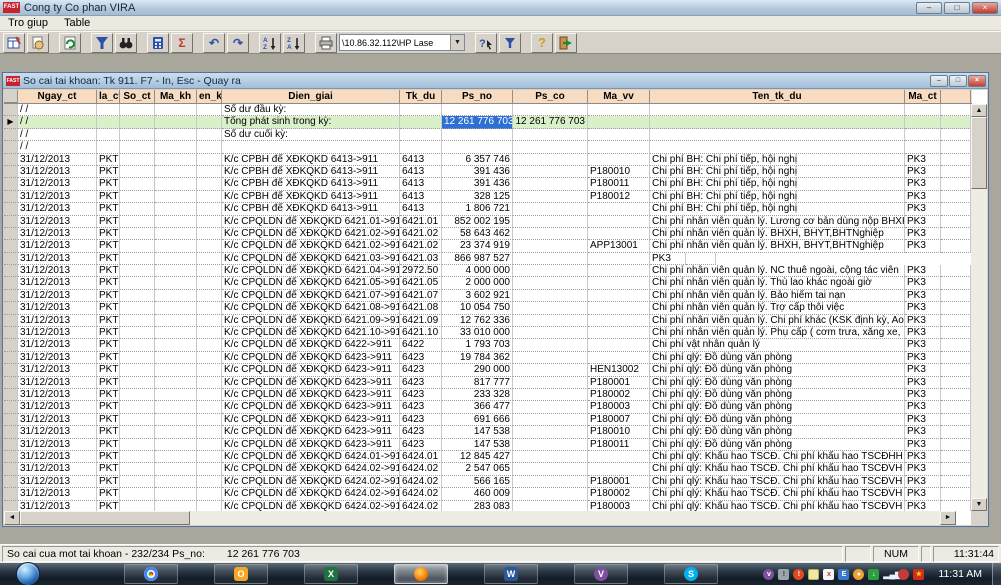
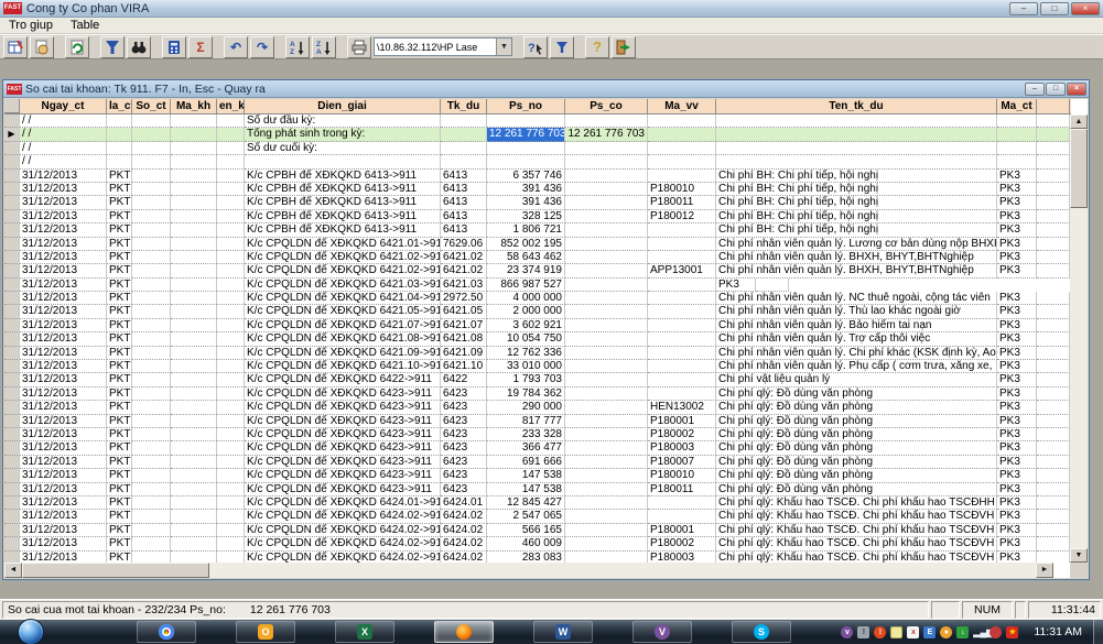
  Cong ty Co phan VIRA
  –
  □
  ×
  Tro giup
  Table
  Σ
  ↶
  ↷
  \10.86.32.112\HP Lase
  ?
  ?
  So cai tai khoan: Tk 911. F7 - In, Esc - Quay ra
  Ngay_ct
  la_c
  So_ct
  Ma_kh
  en_k
  Dien_giai
  Tk_du
  Ps_no
  Ps_co
  Ma_vv
  Ten_tk_du
  Ma_ct
  / /
  Số dư đầu kỳ:
  ▶
  / /
  Tổng phát sinh trong kỳ:
  12 261 776 703
  12 261 776 703
  / /
  Số dư cuối kỳ:
  / /
  31/12/2013
  PKT
  K/c CPBH để XĐKQKD 6413->911
  6413
  6 357 746
  Chi phí BH: Chi phí tiếp, hội nghị
  PK3
  31/12/2013
  PKT
  K/c CPBH để XĐKQKD 6413->911
  6413
  391 436
  P180010
  Chi phí BH: Chi phí tiếp, hội nghị
  PK3
  31/12/2013
  PKT
  K/c CPBH để XĐKQKD 6413->911
  6413
  391 436
  P180011
  Chi phí BH: Chi phí tiếp, hội nghị
  PK3
  31/12/2013
  PKT
  K/c CPBH để XĐKQKD 6413->911
  6413
  328 125
  P180012
  Chi phí BH: Chi phí tiếp, hội nghị
  PK3
  31/12/2013
  PKT
  K/c CPBH để XĐKQKD 6413->911
  6413
  1 806 721
  Chi phí BH: Chi phí tiếp, hội nghị
  PK3
  31/12/2013
  PKT
  K/c CPQLDN để XĐKQKD 6421.01->91
- 6421.01
+ 7629.06
  852 002 195
  Chi phí nhân viên quản lý. Lương cơ bản dùng nộp BHX
  PK3
  31/12/2013
  PKT
  K/c CPQLDN để XĐKQKD 6421.02->91
  6421.02
  58 643 462
  Chi phí nhân viên quản lý. BHXH, BHYT,BHTNghiệp
  PK3
  31/12/2013
  PKT
  K/c CPQLDN để XĐKQKD 6421.02->91
  6421.02
  23 374 919
  APP13001
  Chi phí nhân viên quản lý. BHXH, BHYT,BHTNghiệp
  PK3
  31/12/2013
  PKT
  K/c CPQLDN để XĐKQKD 6421.03->91
  6421.03
  866 987 527
  PK3
  31/12/2013
  PKT
  K/c CPQLDN để XĐKQKD 6421.04->91
  2972.50
  4 000 000
  Chi phí nhân viên quản lý. NC thuê ngoài, cộng tác viên
  PK3
  31/12/2013
  PKT
  K/c CPQLDN để XĐKQKD 6421.05->91
  6421.05
  2 000 000
  Chi phí nhân viên quản lý. Thù lao khác ngoài giờ
  PK3
  31/12/2013
  PKT
  K/c CPQLDN để XĐKQKD 6421.07->91
  6421.07
  3 602 921
  Chi phí nhân viên quản lý. Bảo hiểm tai nạn
  PK3
  31/12/2013
  PKT
  K/c CPQLDN để XĐKQKD 6421.08->91
  6421.08
  10 054 750
  Chi phí nhân viên quản lý. Trợ cấp thôi việc
  PK3
  31/12/2013
  PKT
  K/c CPQLDN để XĐKQKD 6421.09->91
  6421.09
  12 762 336
  Chi phí nhân viên quản lý. Chi phí khác (KSK định kỳ, Ao
  PK3
  31/12/2013
  PKT
  K/c CPQLDN để XĐKQKD 6421.10->91
  6421.10
  33 010 000
  Chi phí nhân viên quản lý. Phụ cấp ( cơm trưa, xăng xe, .
  PK3
  31/12/2013
  PKT
  K/c CPQLDN để XĐKQKD 6422->911
  6422
  1 793 703
- Chi phí vật nhân quản lý
+ Chi phí vật liệu quản lý
  PK3
  31/12/2013
  PKT
  K/c CPQLDN để XĐKQKD 6423->911
  6423
  19 784 362
  Chi phí qlý: Đồ dùng văn phòng
  PK3
  31/12/2013
  PKT
  K/c CPQLDN để XĐKQKD 6423->911
  6423
  290 000
  HEN13002
  Chi phí qlý: Đồ dùng văn phòng
  PK3
  31/12/2013
  PKT
  K/c CPQLDN để XĐKQKD 6423->911
  6423
  817 777
  P180001
  Chi phí qlý: Đồ dùng văn phòng
  PK3
  31/12/2013
  PKT
  K/c CPQLDN để XĐKQKD 6423->911
  6423
  233 328
  P180002
  Chi phí qlý: Đồ dùng văn phòng
  PK3
  31/12/2013
  PKT
  K/c CPQLDN để XĐKQKD 6423->911
  6423
  366 477
  P180003
  Chi phí qlý: Đồ dùng văn phòng
  PK3
  31/12/2013
  PKT
  K/c CPQLDN để XĐKQKD 6423->911
  6423
  691 666
  P180007
  Chi phí qlý: Đồ dùng văn phòng
  PK3
  31/12/2013
  PKT
  K/c CPQLDN để XĐKQKD 6423->911
  6423
  147 538
  P180010
  Chi phí qlý: Đồ dùng văn phòng
  PK3
  31/12/2013
  PKT
  K/c CPQLDN để XĐKQKD 6423->911
  6423
  147 538
  P180011
  Chi phí qlý: Đồ dùng văn phòng
  PK3
  31/12/2013
  PKT
  K/c CPQLDN để XĐKQKD 6424.01->91
  6424.01
  12 845 427
  Chi phí qlý: Khấu hao TSCĐ. Chi phí khấu hao TSCĐHH
  PK3
  31/12/2013
  PKT
  K/c CPQLDN để XĐKQKD 6424.02->91
  6424.02
  2 547 065
  Chi phí qlý: Khấu hao TSCĐ. Chi phí khấu hao TSCĐVH
  PK3
  31/12/2013
  PKT
  K/c CPQLDN để XĐKQKD 6424.02->91
  6424.02
  566 165
  P180001
  Chi phí qlý: Khấu hao TSCĐ. Chi phí khấu hao TSCĐVH
  PK3
  31/12/2013
  PKT
  K/c CPQLDN để XĐKQKD 6424.02->91
  6424.02
  460 009
  P180002
  Chi phí qlý: Khấu hao TSCĐ. Chi phí khấu hao TSCĐVH
  PK3
  31/12/2013
  PKT
  K/c CPQLDN để XĐKQKD 6424.02->91
  6424.02
  283 083
  P180003
  Chi phí qlý: Khấu hao TSCĐ. Chi phí khấu hao TSCĐVH
  PK3
  So cai cua mot tai khoan - 232/234 Ps_no:
  12 261 776 703
  NUM
  11:31:44
  O
  X
  W
  V
  S
  11:31 AM
